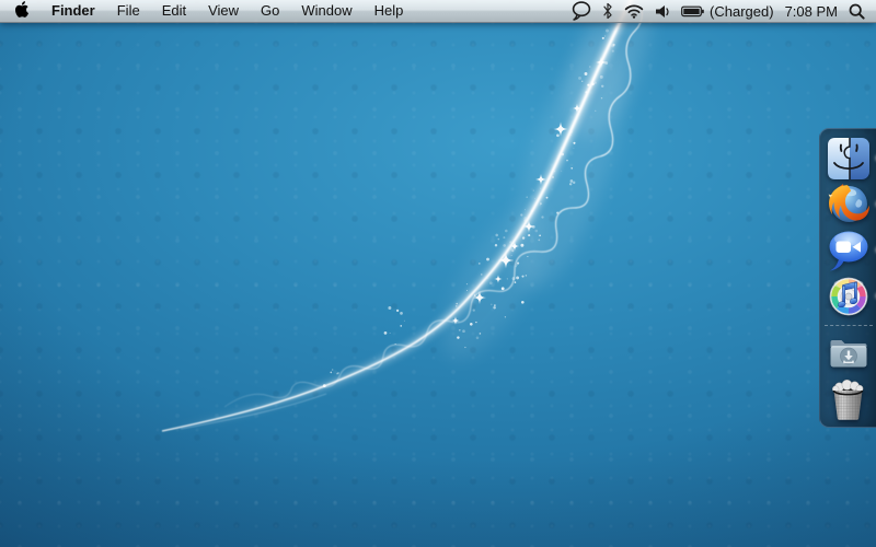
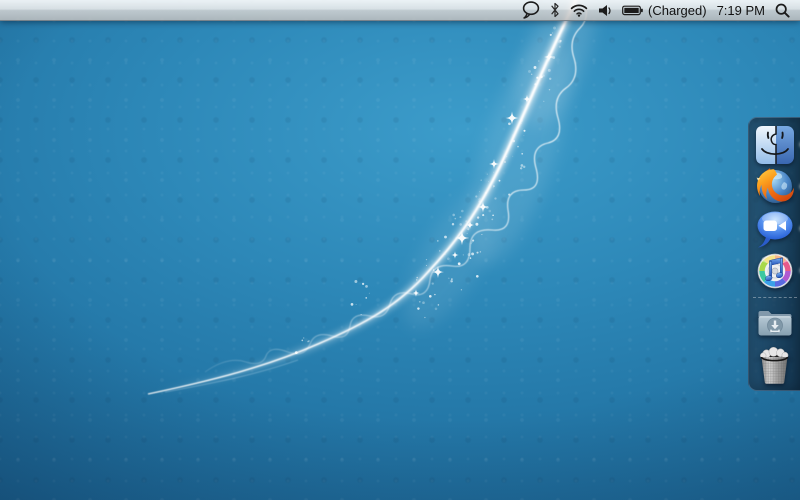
- Finder
- File
- Edit
- View
- Go
- Window
- Help
  (Charged)
- 7:08 PM
+ 7:19 PM
